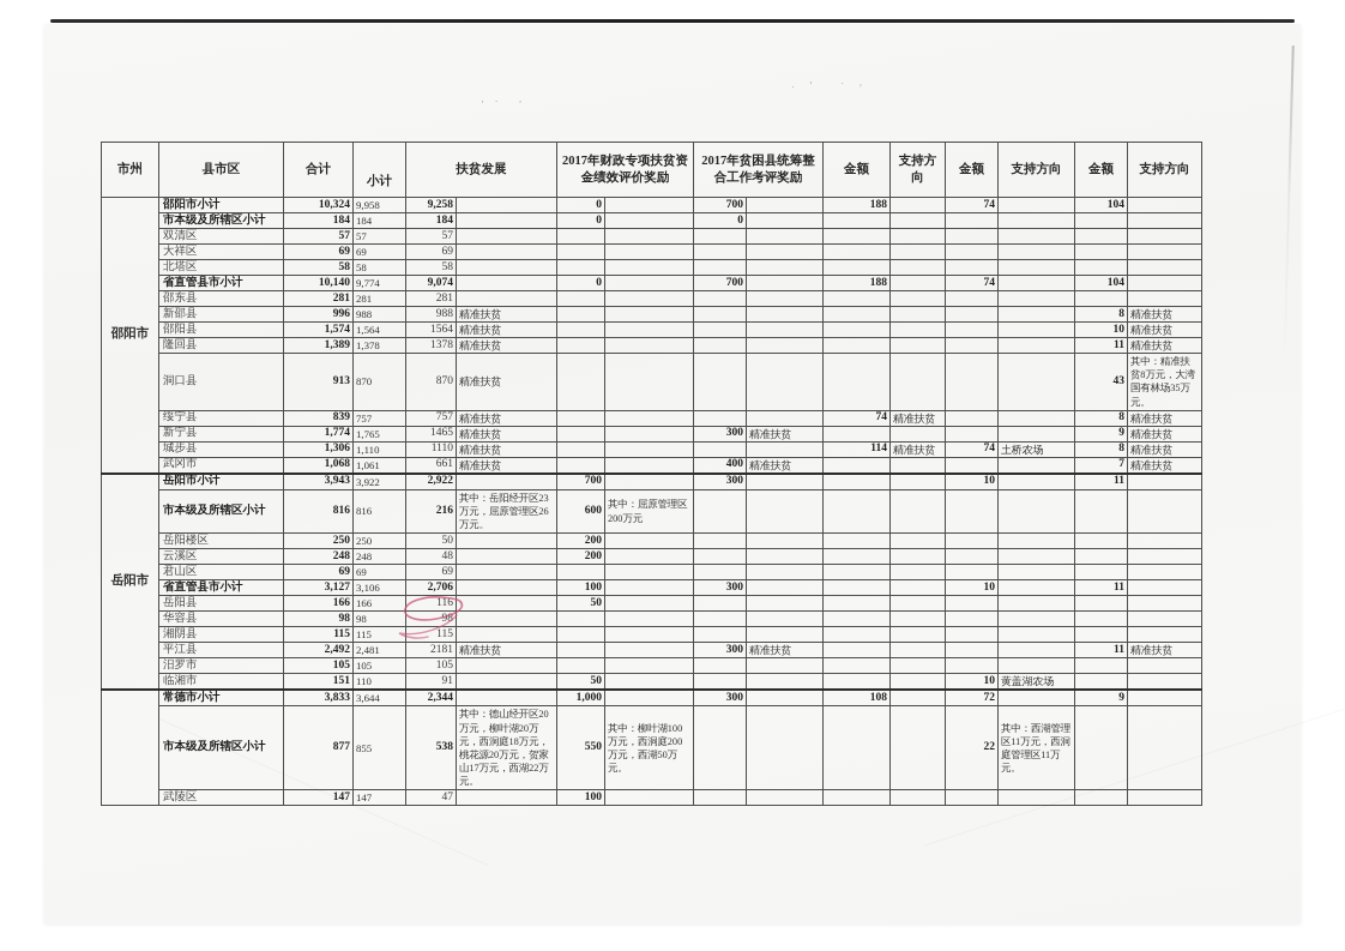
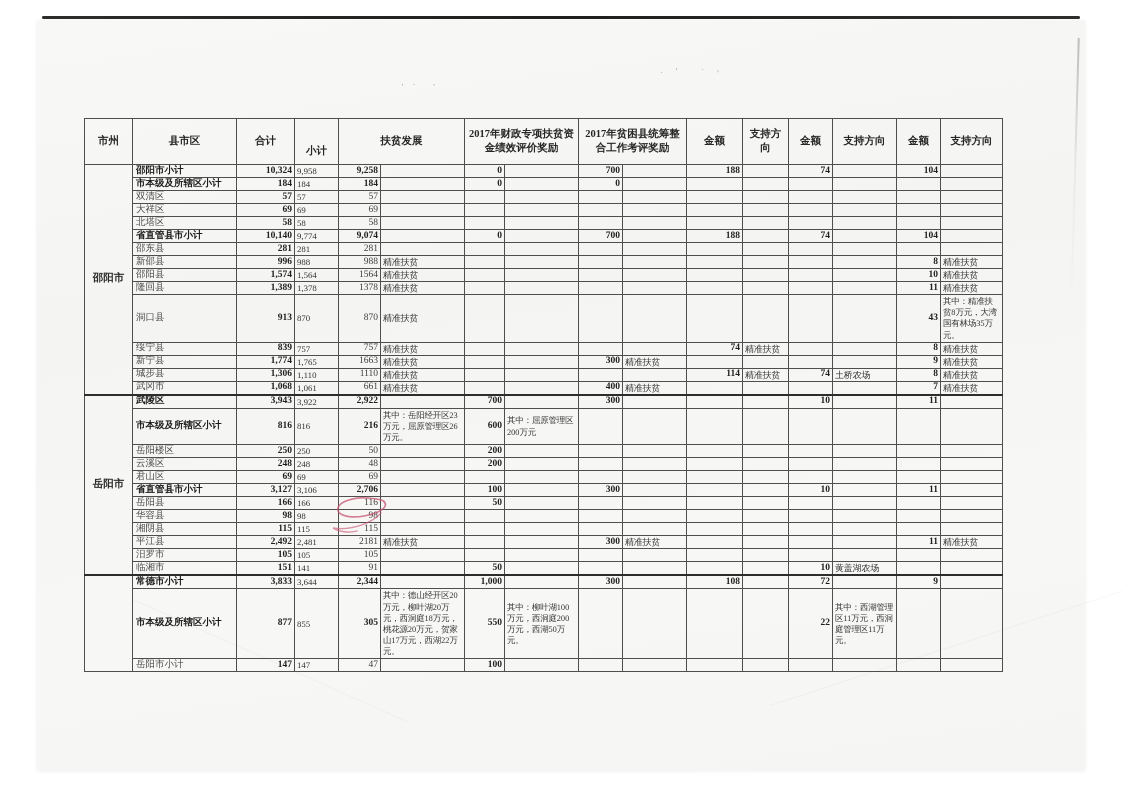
  ，. ，
  市州	县市区	合计	小计	扶贫发展	2017年财政专项扶贫资金绩效评价奖励	2017年贫困县统筹整合工作考评奖励	金额	支持方向	金额	支持方向	金额	支持方向
  邵阳市	邵阳市小计	10,324	9,958	9,258		0		700		188		74		104
  市本级及所辖区小计	184	184	184		0		0
  双清区	57	57	57
  大祥区	69	69	69
  北塔区	58	58	58
  省直管县市小计	10,140	9,774	9,074		0		700		188		74		104
  邵东县	281	281	281
  新邵县	996	988	988	精准扶贫									8	精准扶贫
  邵阳县	1,574	1,564	1564	精准扶贫									10	精准扶贫
  隆回县	1,389	1,378	1378	精准扶贫									11	精准扶贫
  洞口县	913	870	870	精准扶贫									43	其中：精准扶贫8万元，大湾国有林场35万元。
  绥宁县	839	757	757	精准扶贫					74	精准扶贫			8	精准扶贫
- 新宁县	1,774	1,765	1465	精准扶贫			300	精准扶贫					9	精准扶贫
+ 新宁县	1,774	1,765	1663	精准扶贫			300	精准扶贫					9	精准扶贫
  城步县	1,306	1,110	1110	精准扶贫					114	精准扶贫	74	土桥农场	8	精准扶贫
  武冈市	1,068	1,061	661	精准扶贫			400	精准扶贫					7	精准扶贫
- 岳阳市	岳阳市小计	3,943	3,922	2,922		700		300				10		11
+ 岳阳市	武陵区	3,943	3,922	2,922		700		300				10		11
  市本级及所辖区小计	816	816	216	其中：岳阳经开区23万元，屈原管理区26万元。	600	其中：屈原管理区200万元
  岳阳楼区	250	250	50		200
  云溪区	248	248	48		200
  君山区	69	69	69
  省直管县市小计	3,127	3,106	2,706		100		300				10		11
  岳阳县	166	166	116		50
  华容县	98	98	98
  湘阴县	115	115	115
  平江县	2,492	2,481	2181	精准扶贫			300	精准扶贫					11	精准扶贫
  汨罗市	105	105	105
- 临湘市	151	110	91		50						10	黄盖湖农场
+ 临湘市	151	141	91		50						10	黄盖湖农场
  	常德市小计	3,833	3,644	2,344		1,000		300		108		72		9
- 市本级及所辖区小计	877	855	538	其中：德山经开区20万元，柳叶湖20万元，西洞庭18万元，桃花源20万元，贺家山17万元，西湖22万元。	550	其中：柳叶湖100万元，西洞庭200万元，西湖50万元。					22	其中：西湖管理区11万元，西洞庭管理区11万元。
+ 市本级及所辖区小计	877	855	305	其中：德山经开区20万元，柳叶湖20万元，西洞庭18万元，桃花源20万元，贺家山17万元，西湖22万元。	550	其中：柳叶湖100万元，西洞庭200万元，西湖50万元。					22	其中：西湖管理区11万元，西洞庭管理区11万元。
- 武陵区	147	147	47		100
+ 岳阳市小计	147	147	47		100
